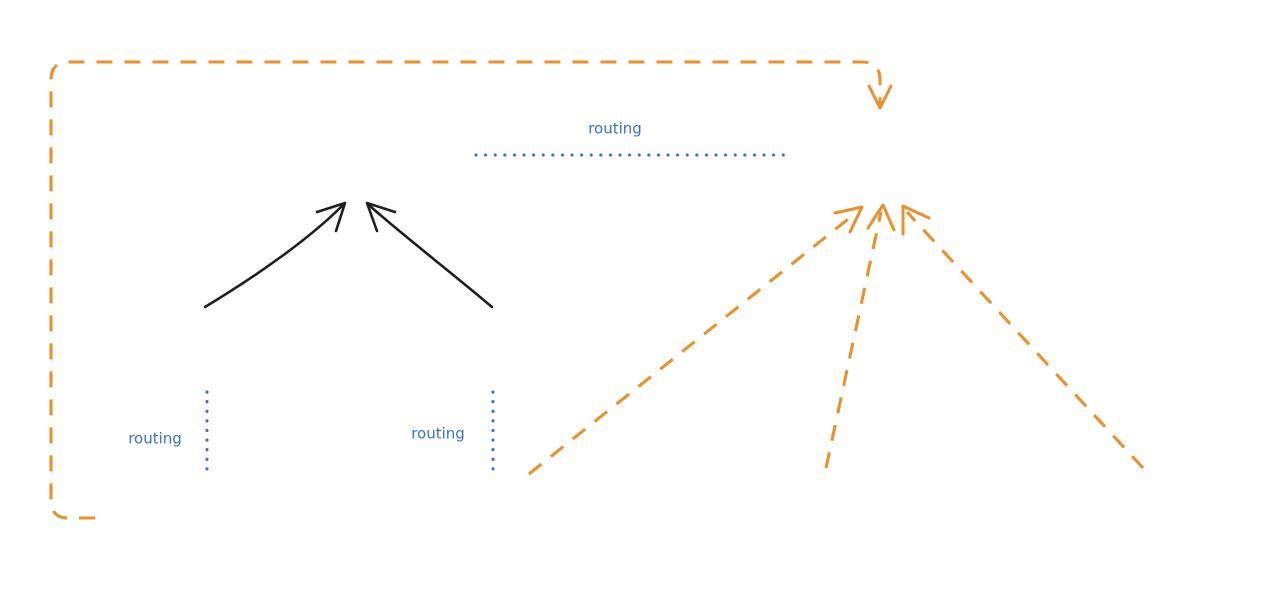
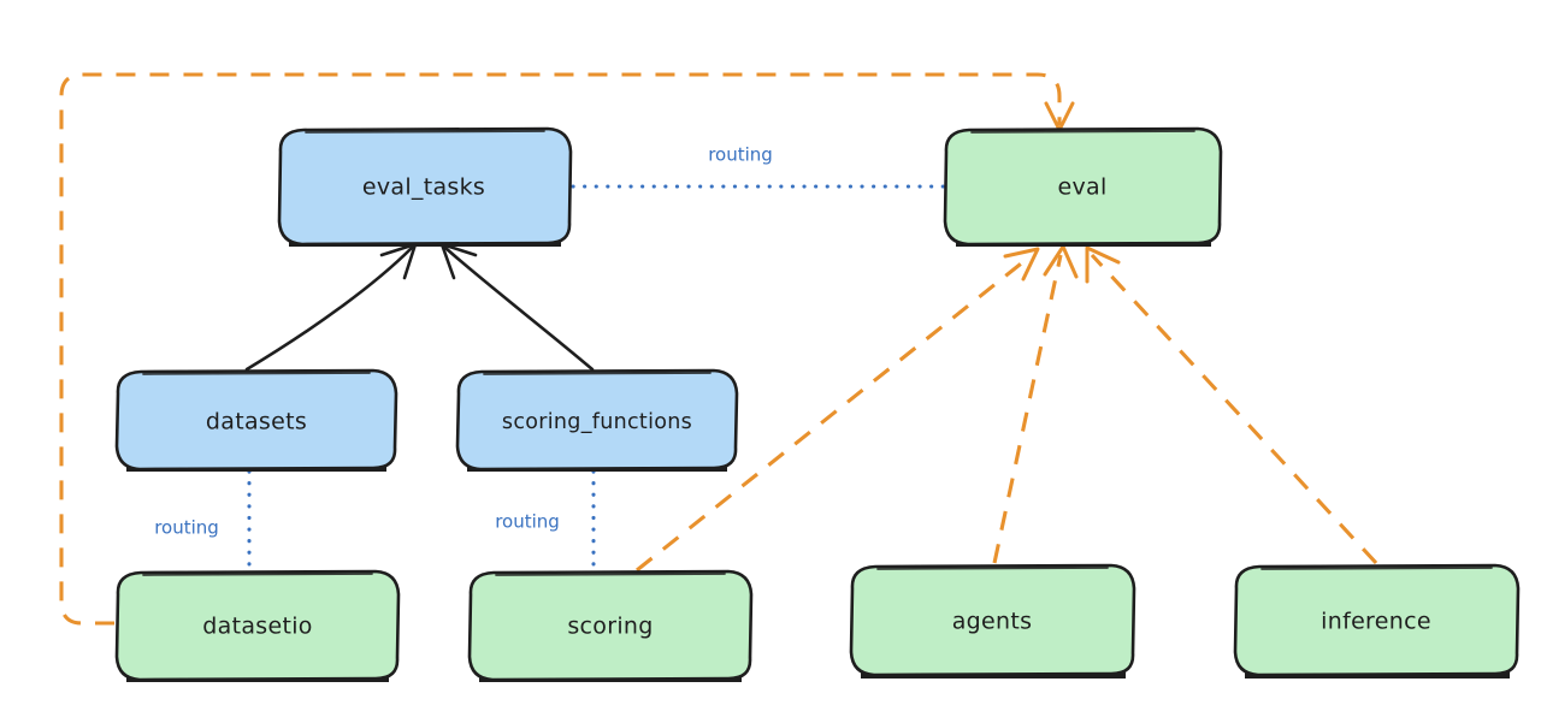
+ eval_tasks
+ eval
+ datasets
+ scoring_functions
+ datasetio
+ scoring
+ agents
+ inference
  routing
  routing
  routing
